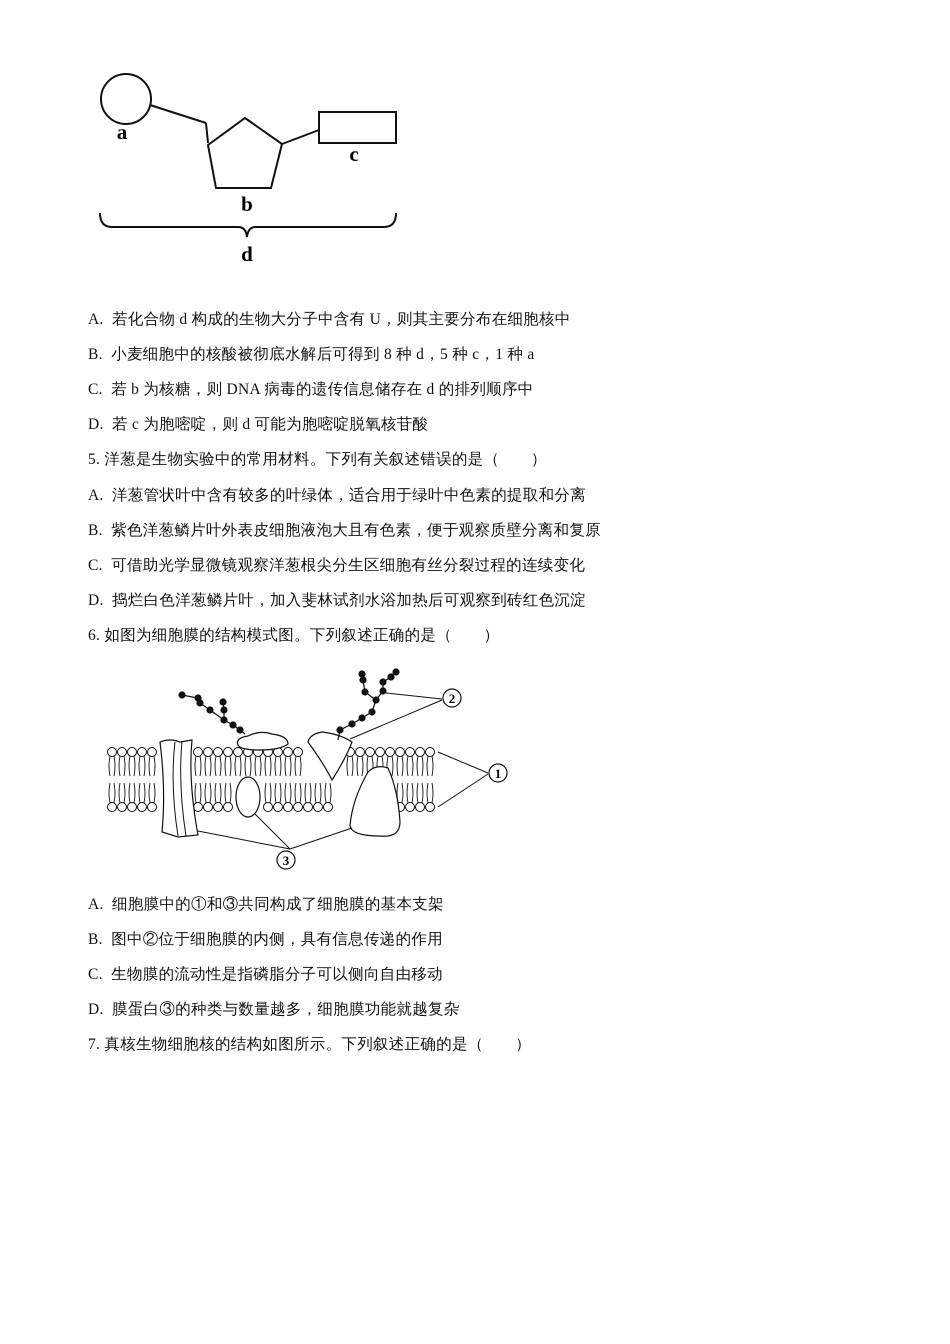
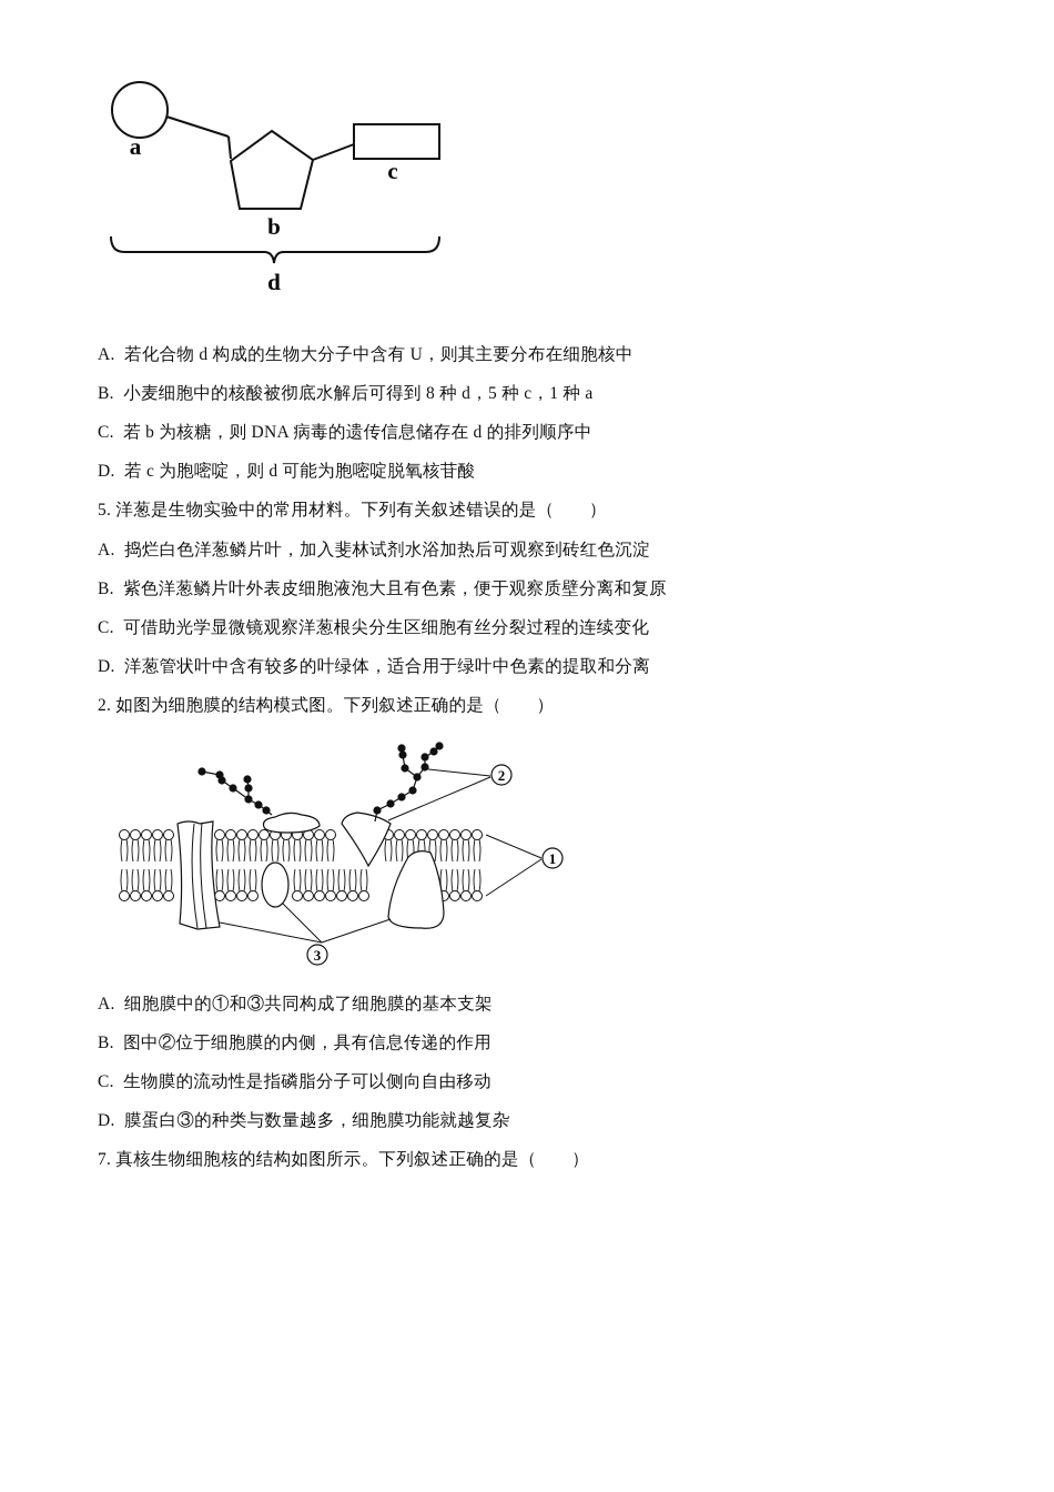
  a
  c
  b
  d
  A. 若化合物 d 构成的生物大分子中含有 U，则其主要分布在细胞核中
  B. 小麦细胞中的核酸被彻底水解后可得到 8 种 d，5 种 c，1 种 a
  C. 若 b 为核糖，则 DNA 病毒的遗传信息储存在 d 的排列顺序中
  D. 若 c 为胞嘧啶，则 d 可能为胞嘧啶脱氧核苷酸
  5. 洋葱是生物实验中的常用材料。下列有关叙述错误的是（ ）
- A. 洋葱管状叶中含有较多的叶绿体，适合用于绿叶中色素的提取和分离
+ A. 捣烂白色洋葱鳞片叶，加入斐林试剂水浴加热后可观察到砖红色沉淀
  B. 紫色洋葱鳞片叶外表皮细胞液泡大且有色素，便于观察质壁分离和复原
  C. 可借助光学显微镜观察洋葱根尖分生区细胞有丝分裂过程的连续变化
- D. 捣烂白色洋葱鳞片叶，加入斐林试剂水浴加热后可观察到砖红色沉淀
+ D. 洋葱管状叶中含有较多的叶绿体，适合用于绿叶中色素的提取和分离
- 6. 如图为细胞膜的结构模式图。下列叙述正确的是（ ）
+ 2. 如图为细胞膜的结构模式图。下列叙述正确的是（ ）
  2
  1
  3
  A. 细胞膜中的①和③共同构成了细胞膜的基本支架
  B. 图中②位于细胞膜的内侧，具有信息传递的作用
  C. 生物膜的流动性是指磷脂分子可以侧向自由移动
  D. 膜蛋白③的种类与数量越多，细胞膜功能就越复杂
  7. 真核生物细胞核的结构如图所示。下列叙述正确的是（ ）
